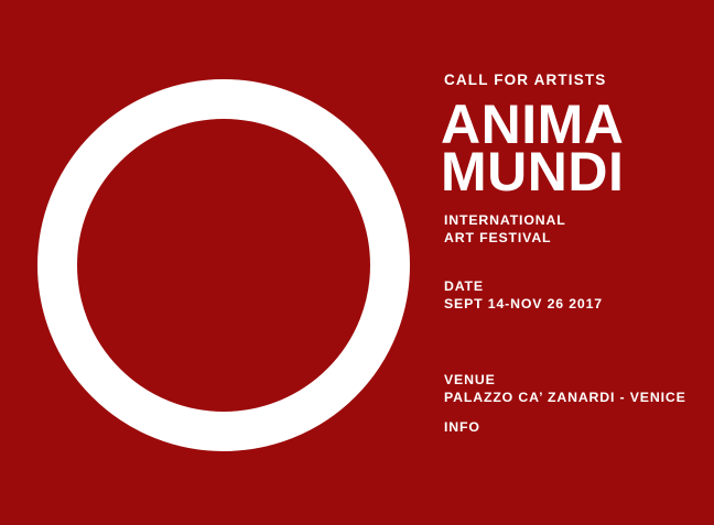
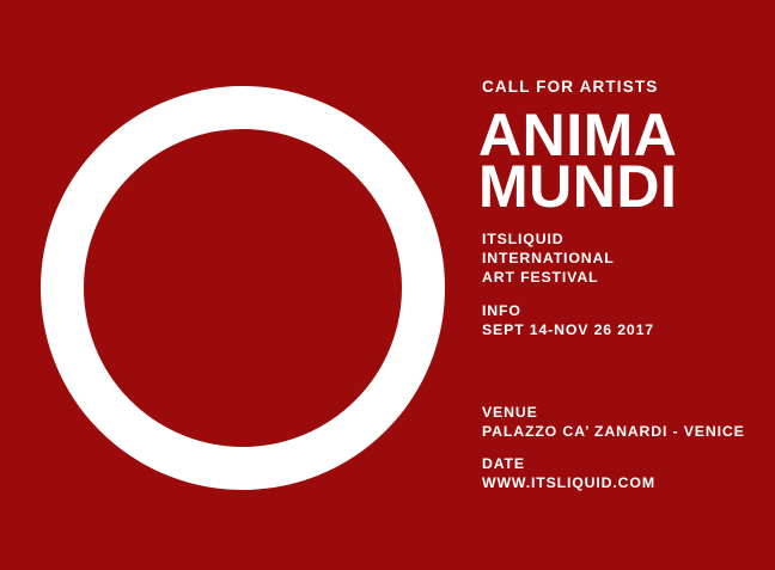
  CALL FOR ARTISTS
  ANIMA
  MUNDI
+ ITSLIQUID
  INTERNATIONAL
  ART FESTIVAL
- DATE
+ INFO
  SEPT 14-NOV 26 2017
  VENUE
  PALAZZO CA’ ZANARDI - VENICE
- INFO
+ DATE
+ WWW.ITSLIQUID.COM
